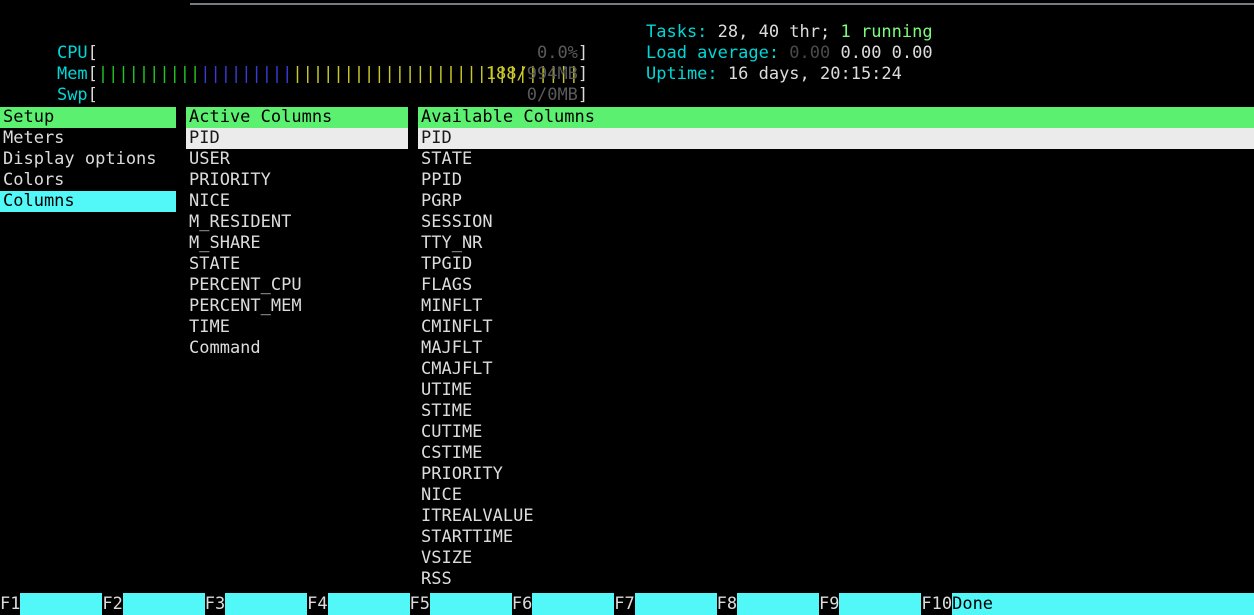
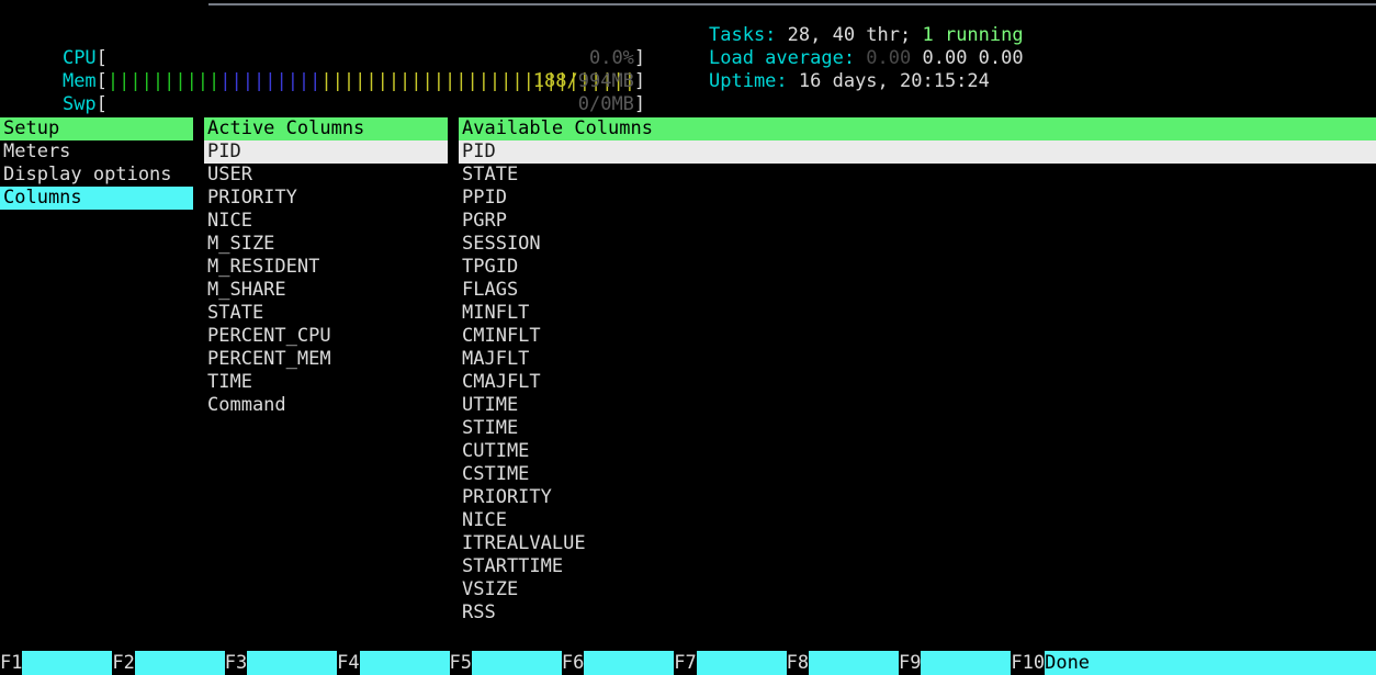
  CPU[
  0.0%
  ]
  Mem[
  |||||||||||||||||||||||||||||||||||||||||||||||
  188/994MB
  ]
  Swp[
  0/0MB
  ]
  Tasks: 28, 40 thr; 1 running
  Load average: 0.00 0.00 0.00
  Uptime: 16 days, 20:15:24
  Setup
  Meters
  Display options
- Colors
  Columns
  Active Columns
  PID
  USER
  PRIORITY
  NICE
+ M_SIZE
  M_RESIDENT
  M_SHARE
  STATE
  PERCENT_CPU
  PERCENT_MEM
  TIME
  Command
  Available Columns
  PID
  STATE
  PPID
  PGRP
  SESSION
- TTY_NR
  TPGID
  FLAGS
  MINFLT
  CMINFLT
  MAJFLT
  CMAJFLT
  UTIME
  STIME
  CUTIME
  CSTIME
  PRIORITY
  NICE
  ITREALVALUE
  STARTTIME
  VSIZE
  RSS
  F1
  F2
  F3
  F4
  F5
  F6
  F7
  F8
  F9
  F10
  Done
